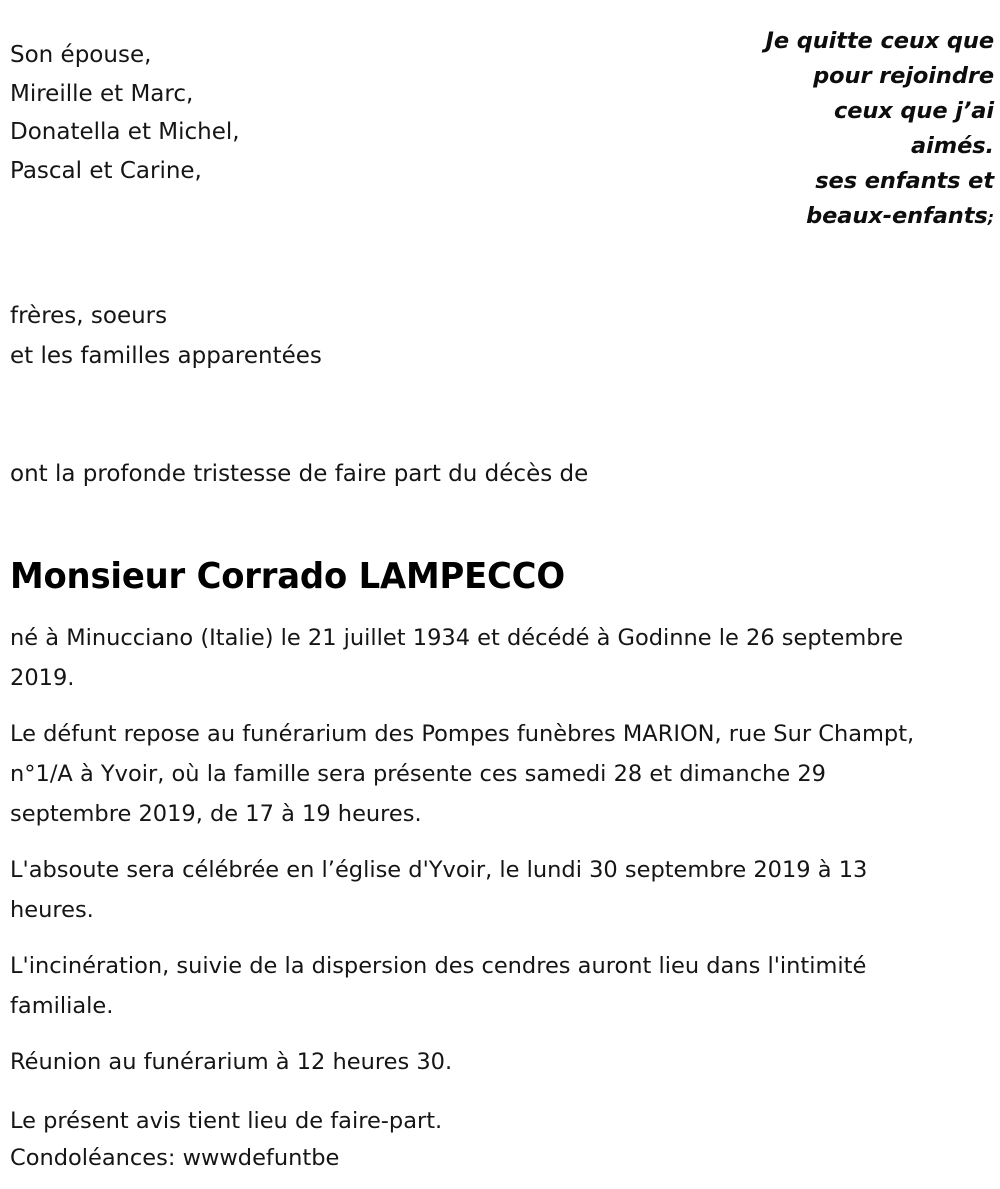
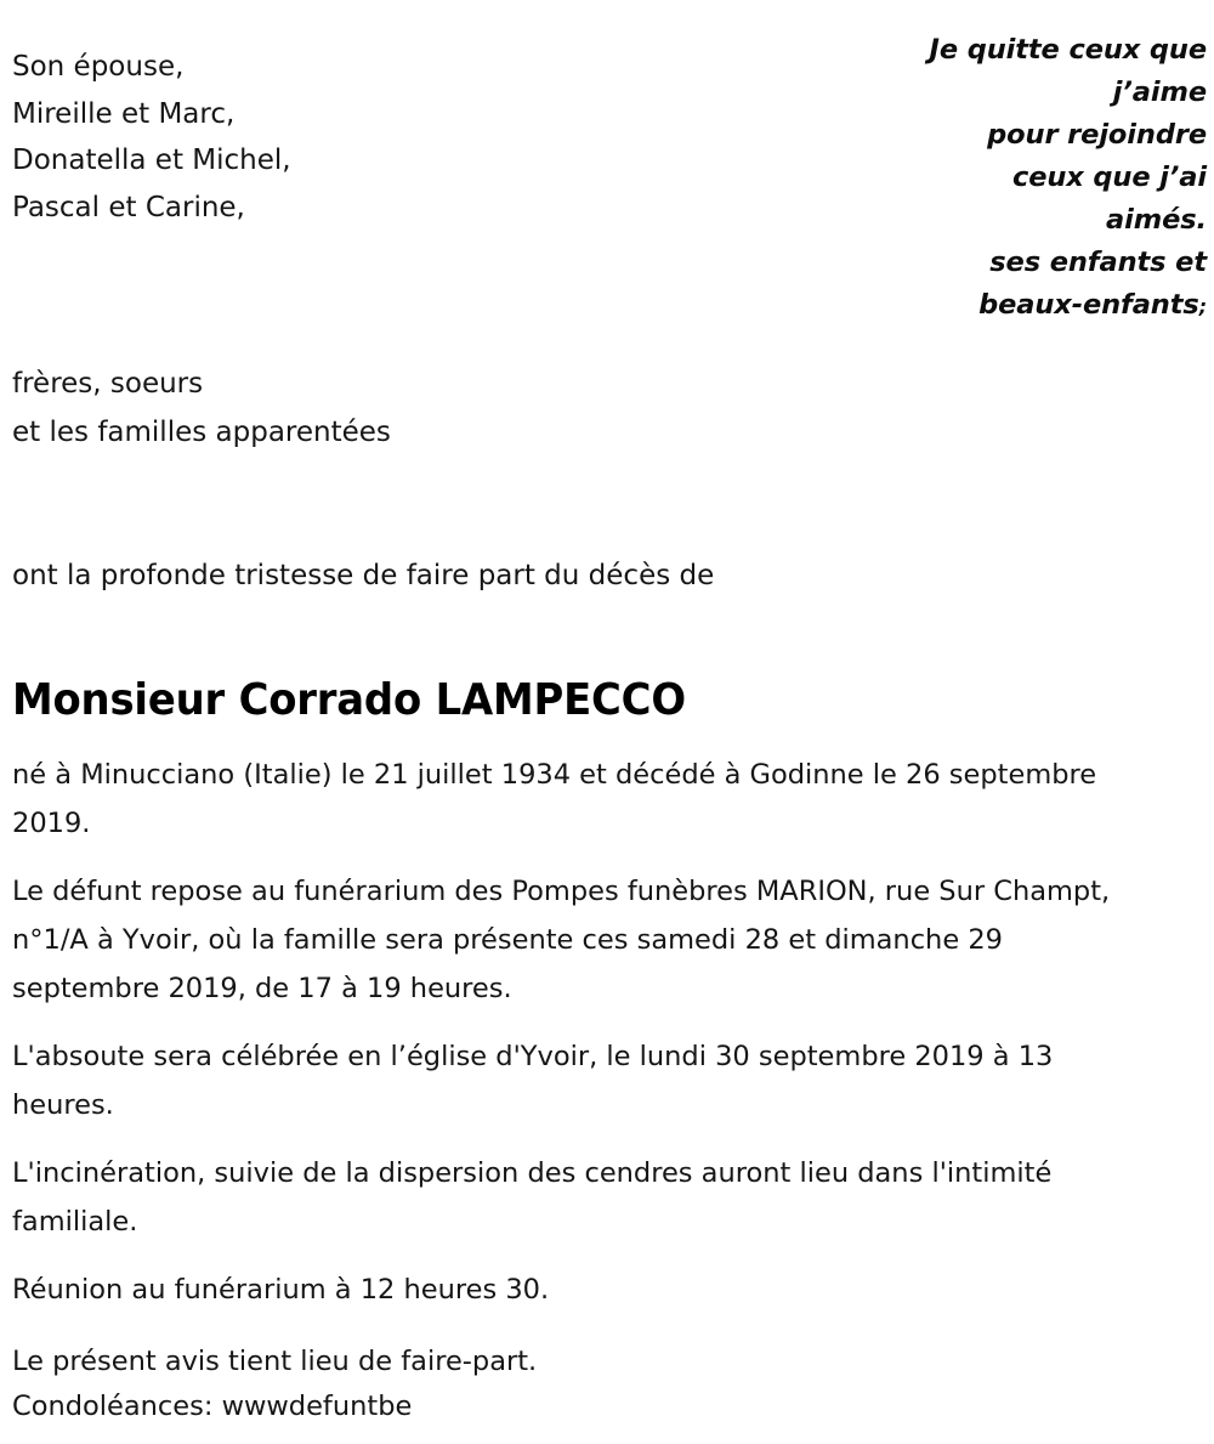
  Je quitte ceux que
+ j’aime
  pour rejoindre
  ceux que j’ai
  aimés.
  ses enfants et
  beaux-enfants;
  Son épouse,
  Mireille et Marc,
  Donatella et Michel,
  Pascal et Carine,
  frères, soeurs
  et les familles apparentées
  ont la profonde tristesse de faire part du décès de
  Monsieur Corrado LAMPECCO
  né à Minucciano (Italie) le 21 juillet 1934 et décédé à Godinne le 26 septembre 2019.
  Le défunt repose au funérarium des Pompes funèbres MARION, rue Sur Champt, n°1/A à Yvoir, où la famille sera présente ces samedi 28 et dimanche 29 septembre 2019, de 17 à 19 heures.
  L'absoute sera célébrée en l’église d'Yvoir, le lundi 30 septembre 2019 à 13 heures.
  L'incinération, suivie de la dispersion des cendres auront lieu dans l'intimité familiale.
  Réunion au funérarium à 12 heures 30.
  Le présent avis tient lieu de faire-part.
  Condoléances: wwwdefuntbe
